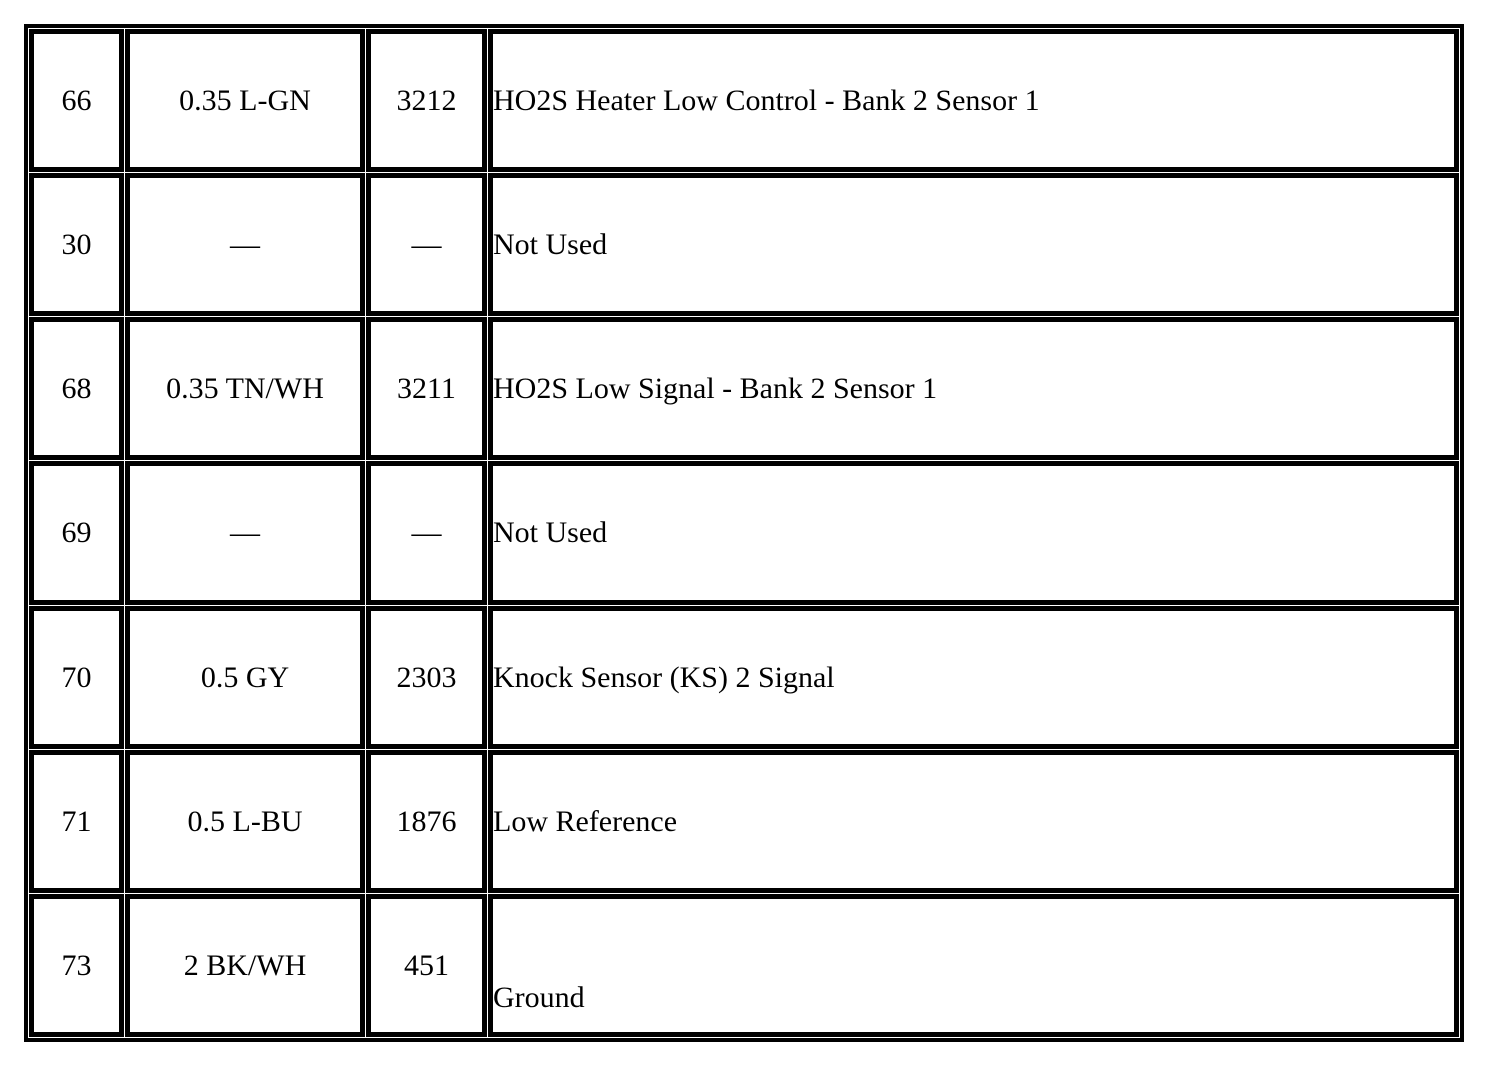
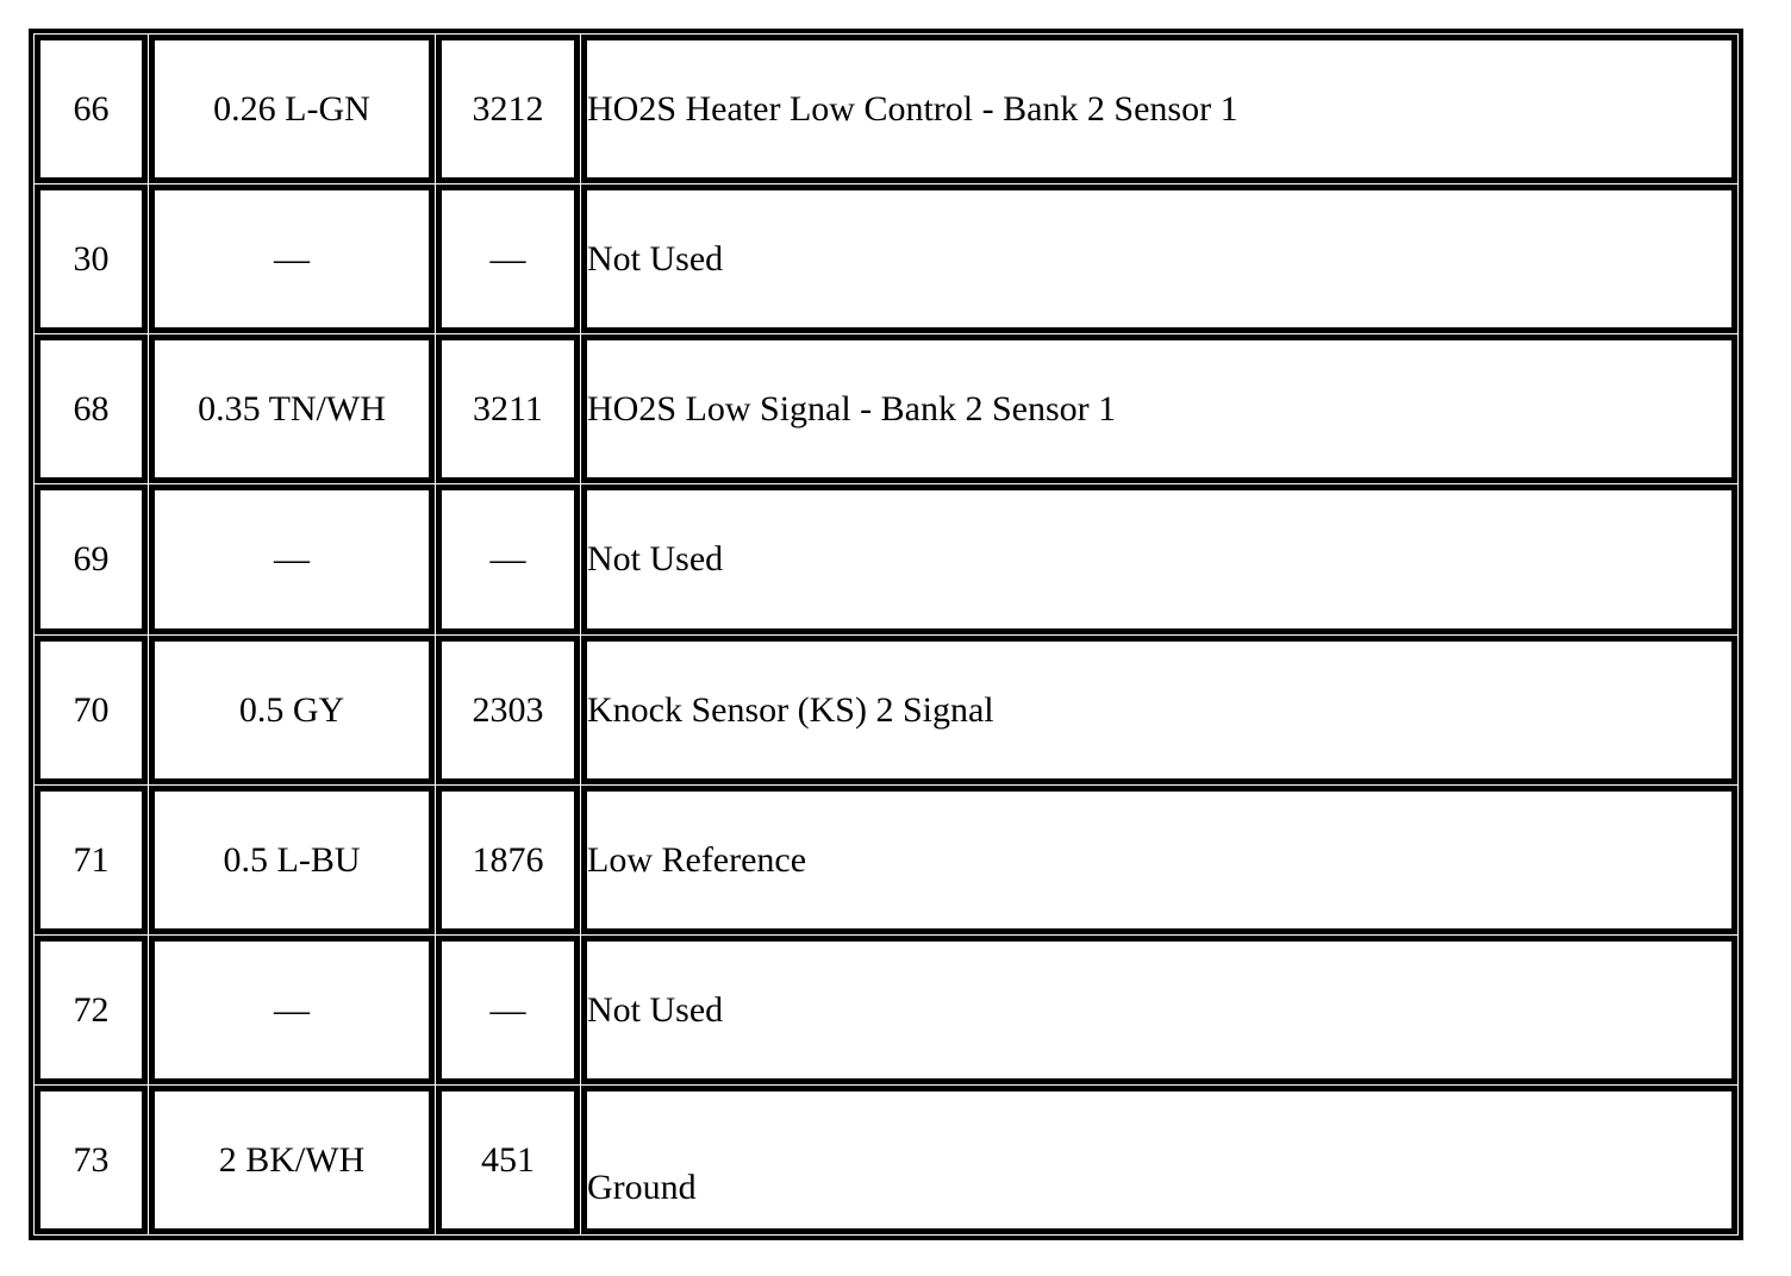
- 66	0.35 L-GN	3212	HO2S Heater Low Control - Bank 2 Sensor 1
+ 66	0.26 L-GN	3212	HO2S Heater Low Control - Bank 2 Sensor 1
  30	—	—	Not Used
  68	0.35 TN/WH	3211	HO2S Low Signal - Bank 2 Sensor 1
  69	—	—	Not Used
  70	0.5 GY	2303	Knock Sensor (KS) 2 Signal
  71	0.5 L-BU	1876	Low Reference
+ 72	—	—	Not Used
  73	2 BK/WH	451	Ground
